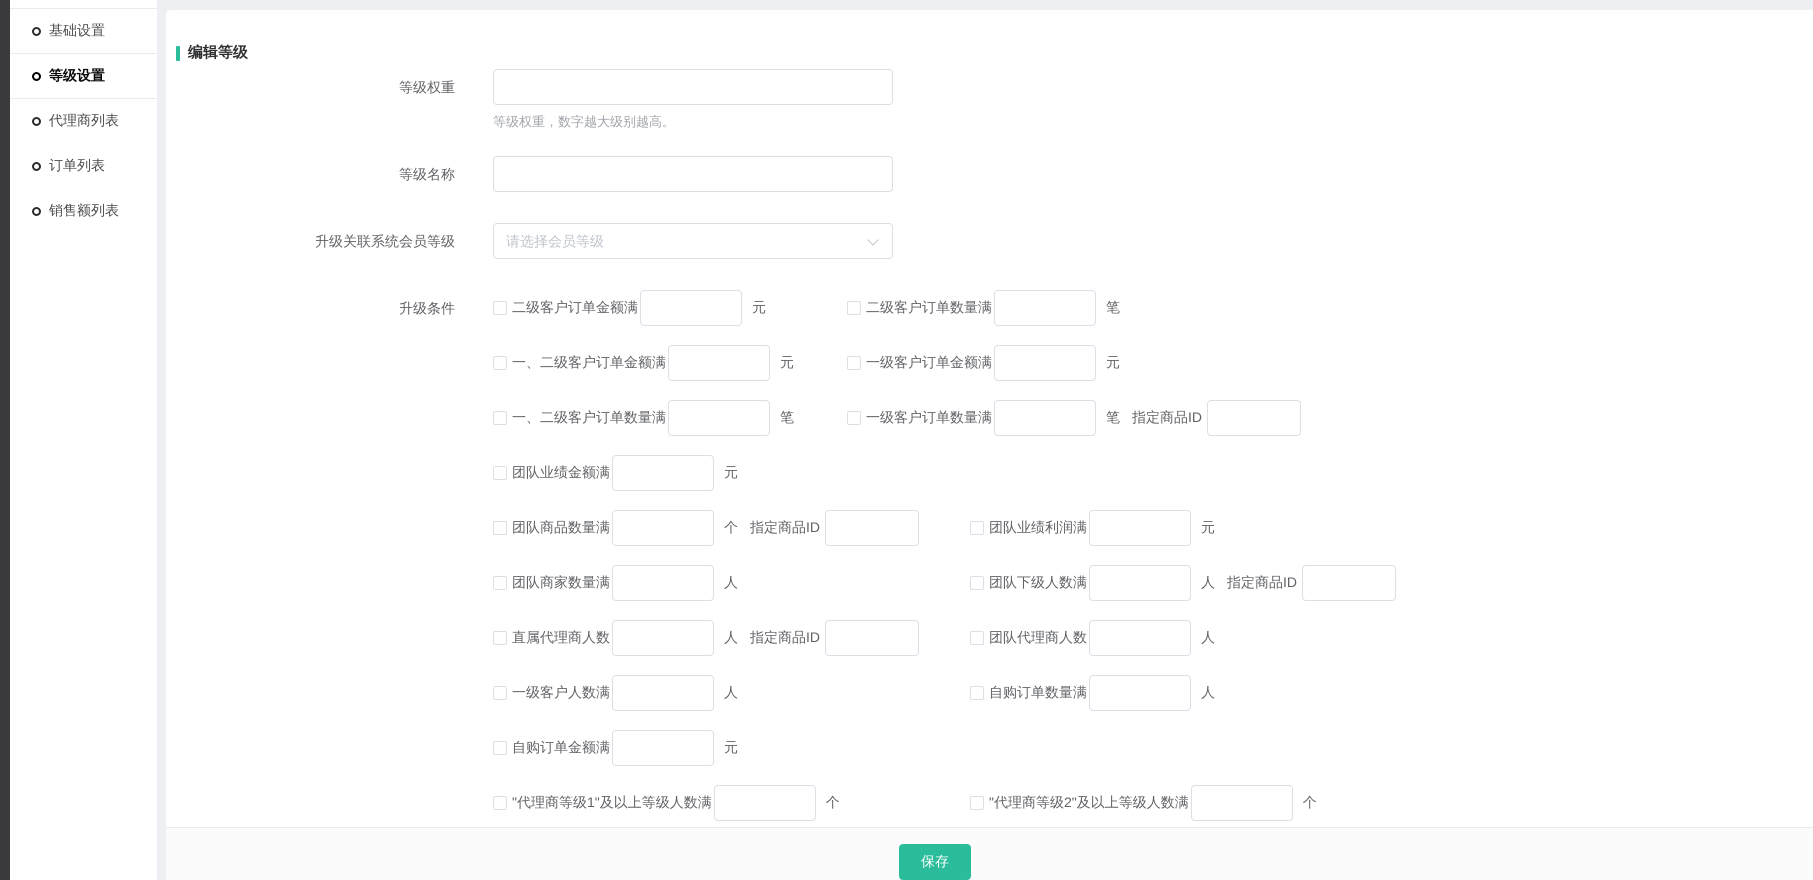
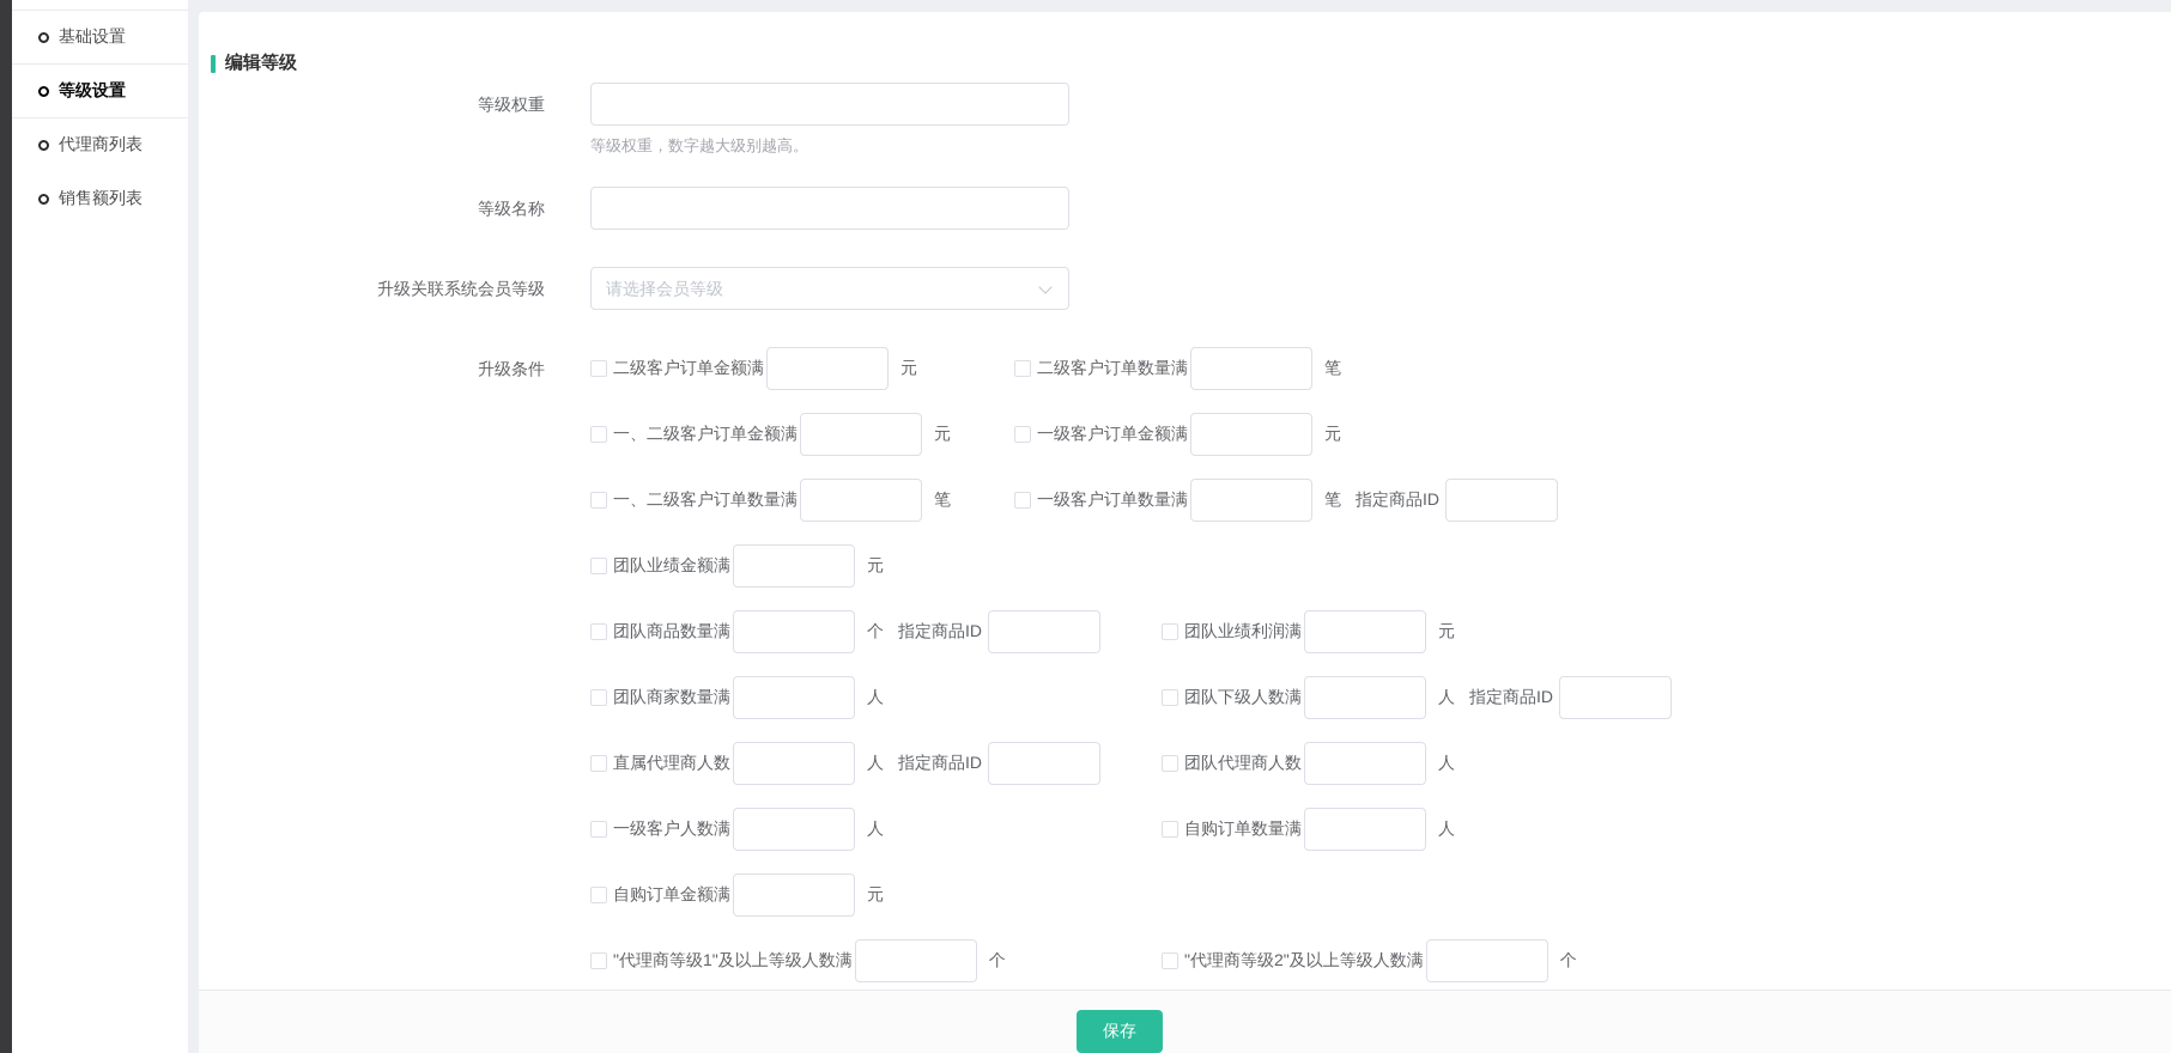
  基础设置
  等级设置
  代理商列表
- 订单列表
  销售额列表
  编辑等级
  等级权重
  等级权重，数字越大级别越高。
  等级名称
  升级关联系统会员等级
  请选择会员等级
  升级条件
  二级客户订单金额满
  元
  二级客户订单数量满
  笔
  一、二级客户订单金额满
  元
  一级客户订单金额满
  元
  一、二级客户订单数量满
  笔
  一级客户订单数量满
  笔
  指定商品ID
  团队业绩金额满
  元
  团队商品数量满
  个
  指定商品ID
  团队业绩利润满
  元
  团队商家数量满
  人
  团队下级人数满
  人
  指定商品ID
  直属代理商人数
  人
  指定商品ID
  团队代理商人数
  人
  一级客户人数满
  人
  自购订单数量满
  人
  自购订单金额满
  元
  "代理商等级1"及以上等级人数满
  个
  "代理商等级2"及以上等级人数满
  个
  保存
